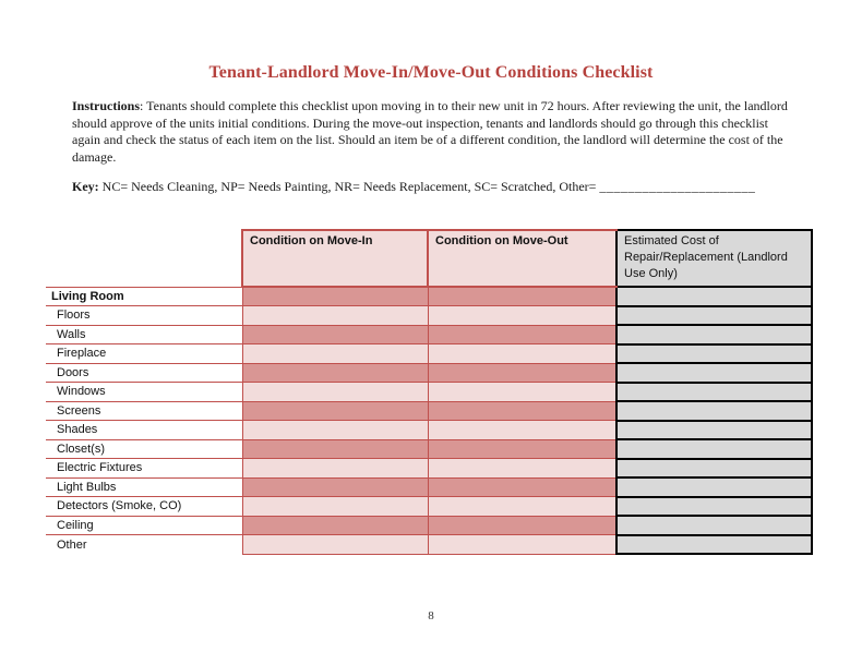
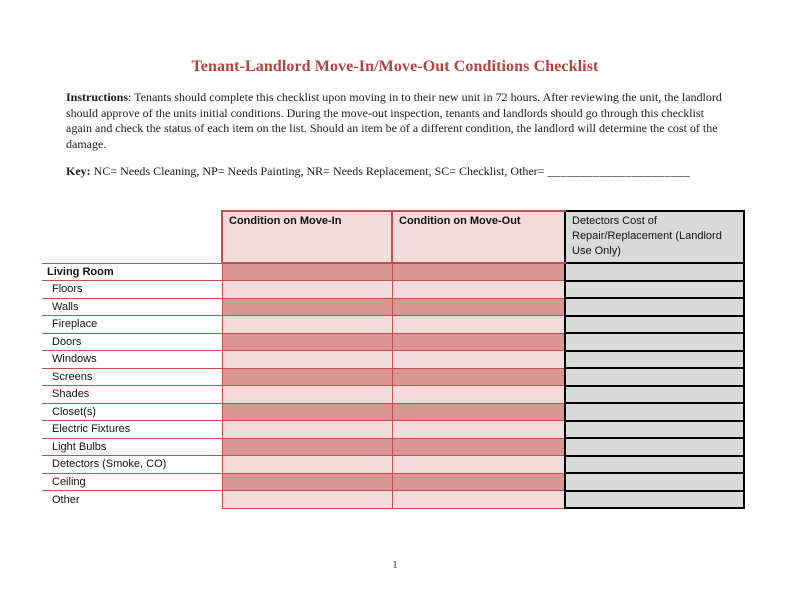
  Tenant-Landlord Move-In/Move-Out Conditions Checklist
  Instructions: Tenants should complete this checklist upon moving in to their new unit in 72 hours. After reviewing the unit, the landlord should approve of the units initial conditions. During the move-out inspection, tenants and landlords should go through this checklist again and check the status of each item on the list. Should an item be of a different condition, the landlord will determine the cost of the damage.
- Key: NC= Needs Cleaning, NP= Needs Painting, NR= Needs Replacement, SC= Scratched, Other= ______________________
+ Key: NC= Needs Cleaning, NP= Needs Painting, NR= Needs Replacement, SC= Checklist, Other= ______________________
- 	Condition on Move-In	Condition on Move-Out	Estimated Cost of Repair/Replacement (Landlord Use Only)
+ 	Condition on Move-In	Condition on Move-Out	Detectors Cost of Repair/Replacement (Landlord Use Only)
  Living Room
  Floors
  Walls
  Fireplace
  Doors
  Windows
  Screens
  Shades
  Closet(s)
  Electric Fixtures
  Light Bulbs
  Detectors (Smoke, CO)
  Ceiling
  Other
- 8
+ 1
